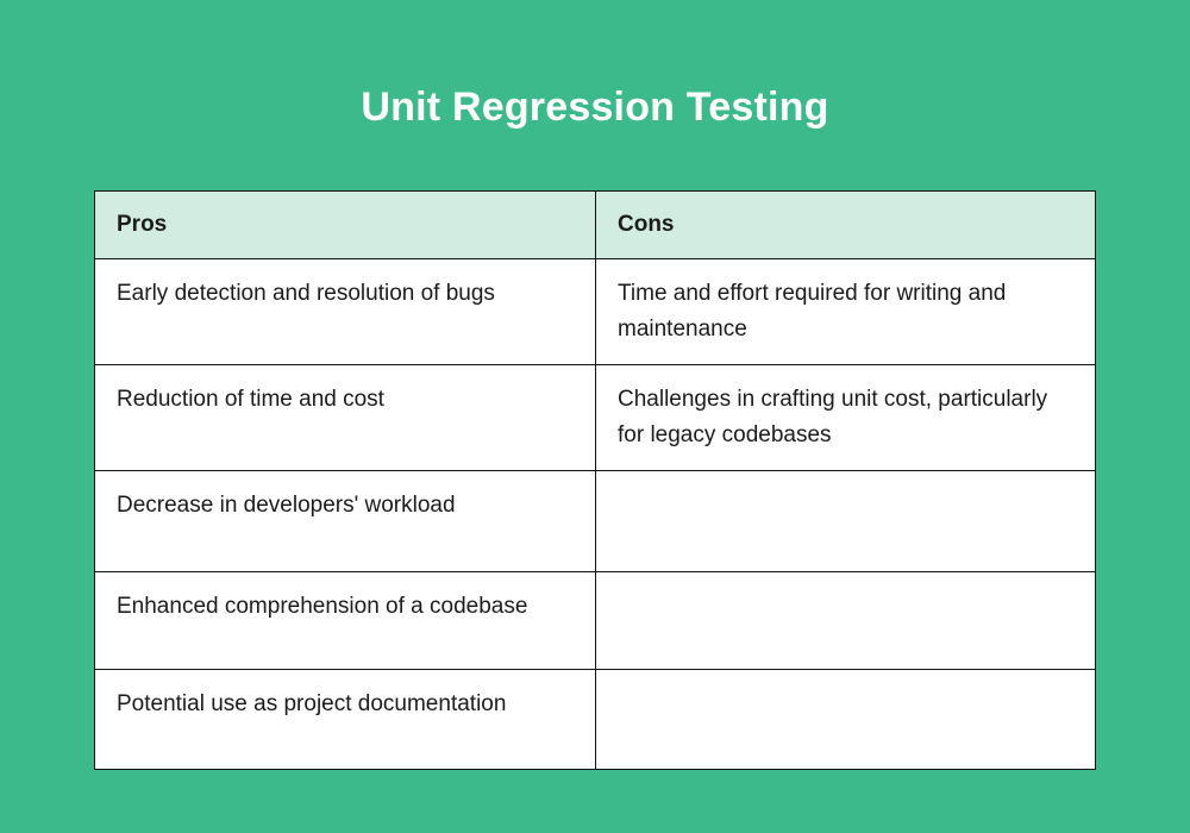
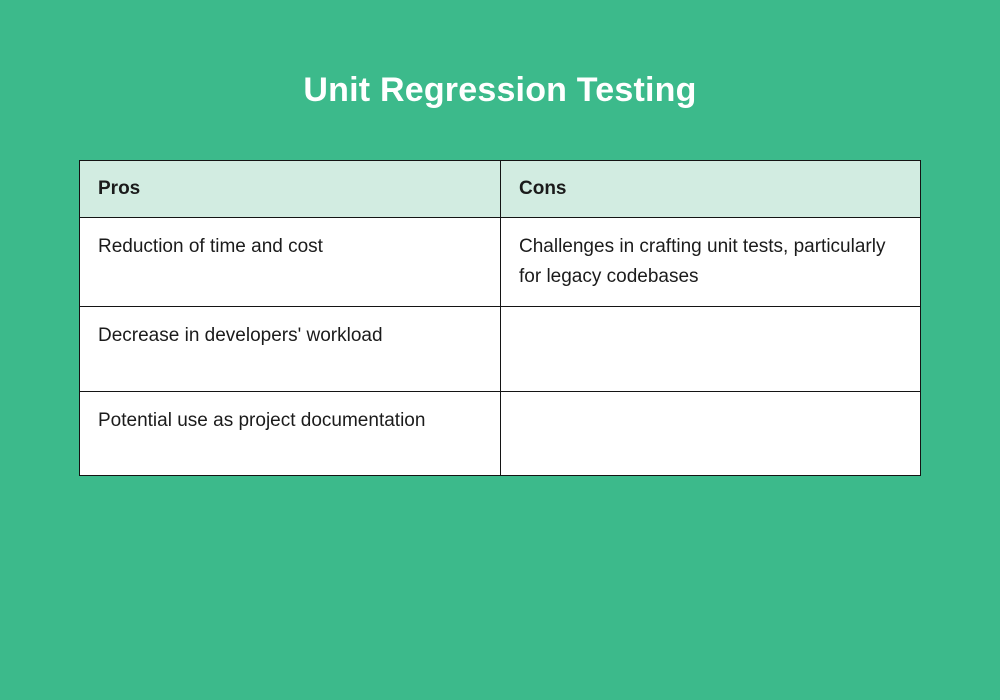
  Unit Regression Testing
  Pros	Cons
- Early detection and resolution of bugs	Time and effort required for writing and maintenance
- Reduction of time and cost	Challenges in crafting unit cost, particularly for legacy codebases
+ Reduction of time and cost	Challenges in crafting unit tests, particularly for legacy codebases
  Decrease in developers' workload
- Enhanced comprehension of a codebase
  Potential use as project documentation
